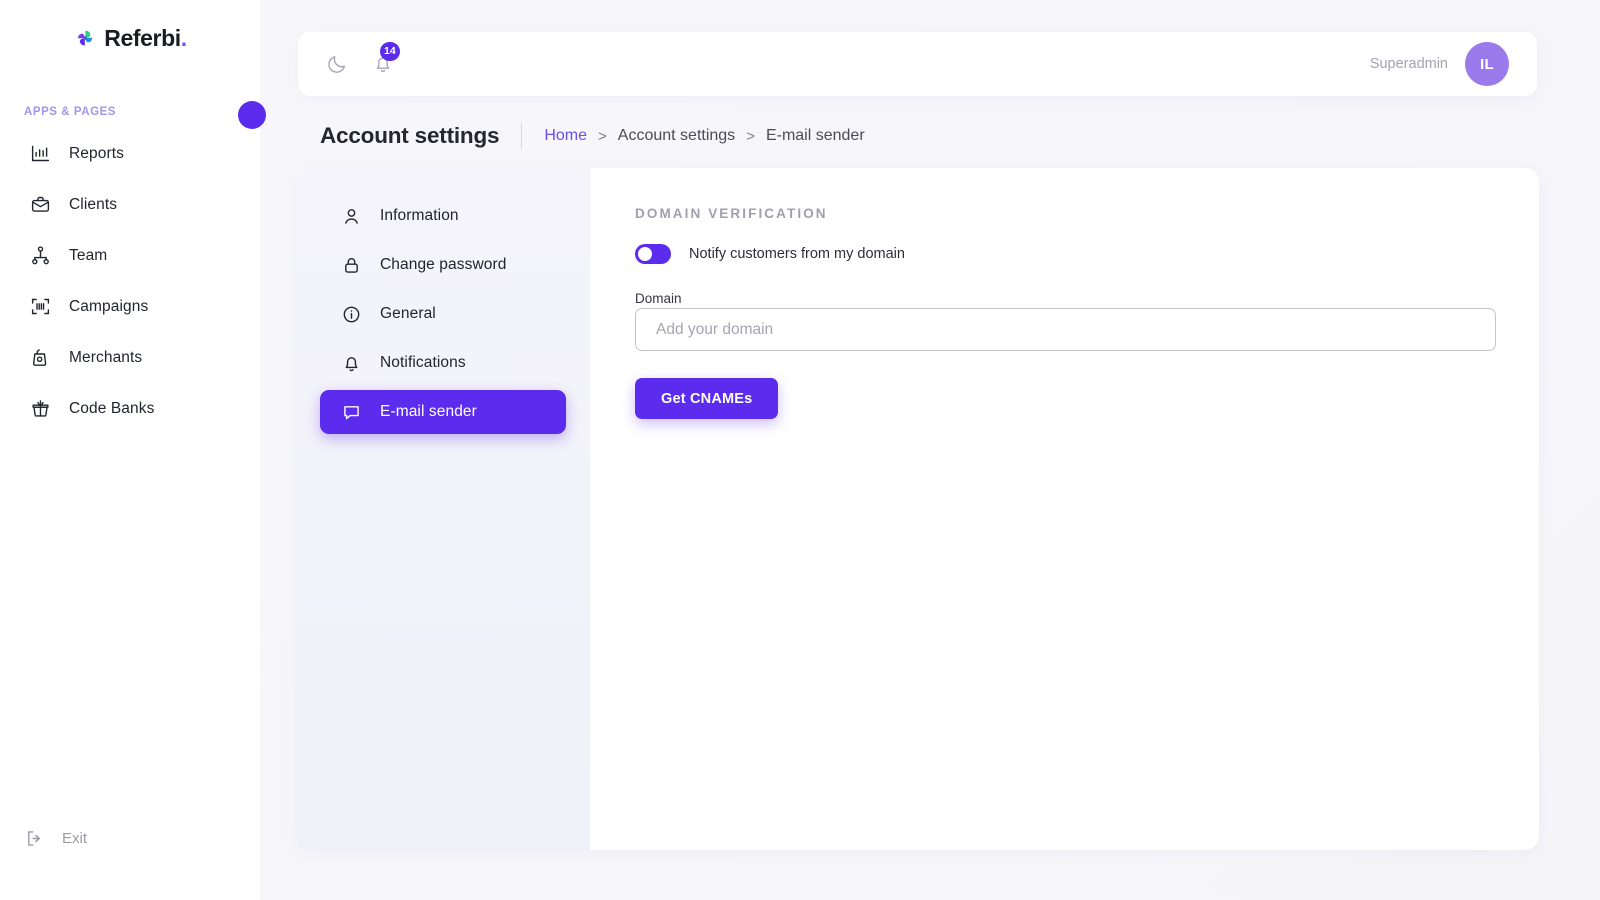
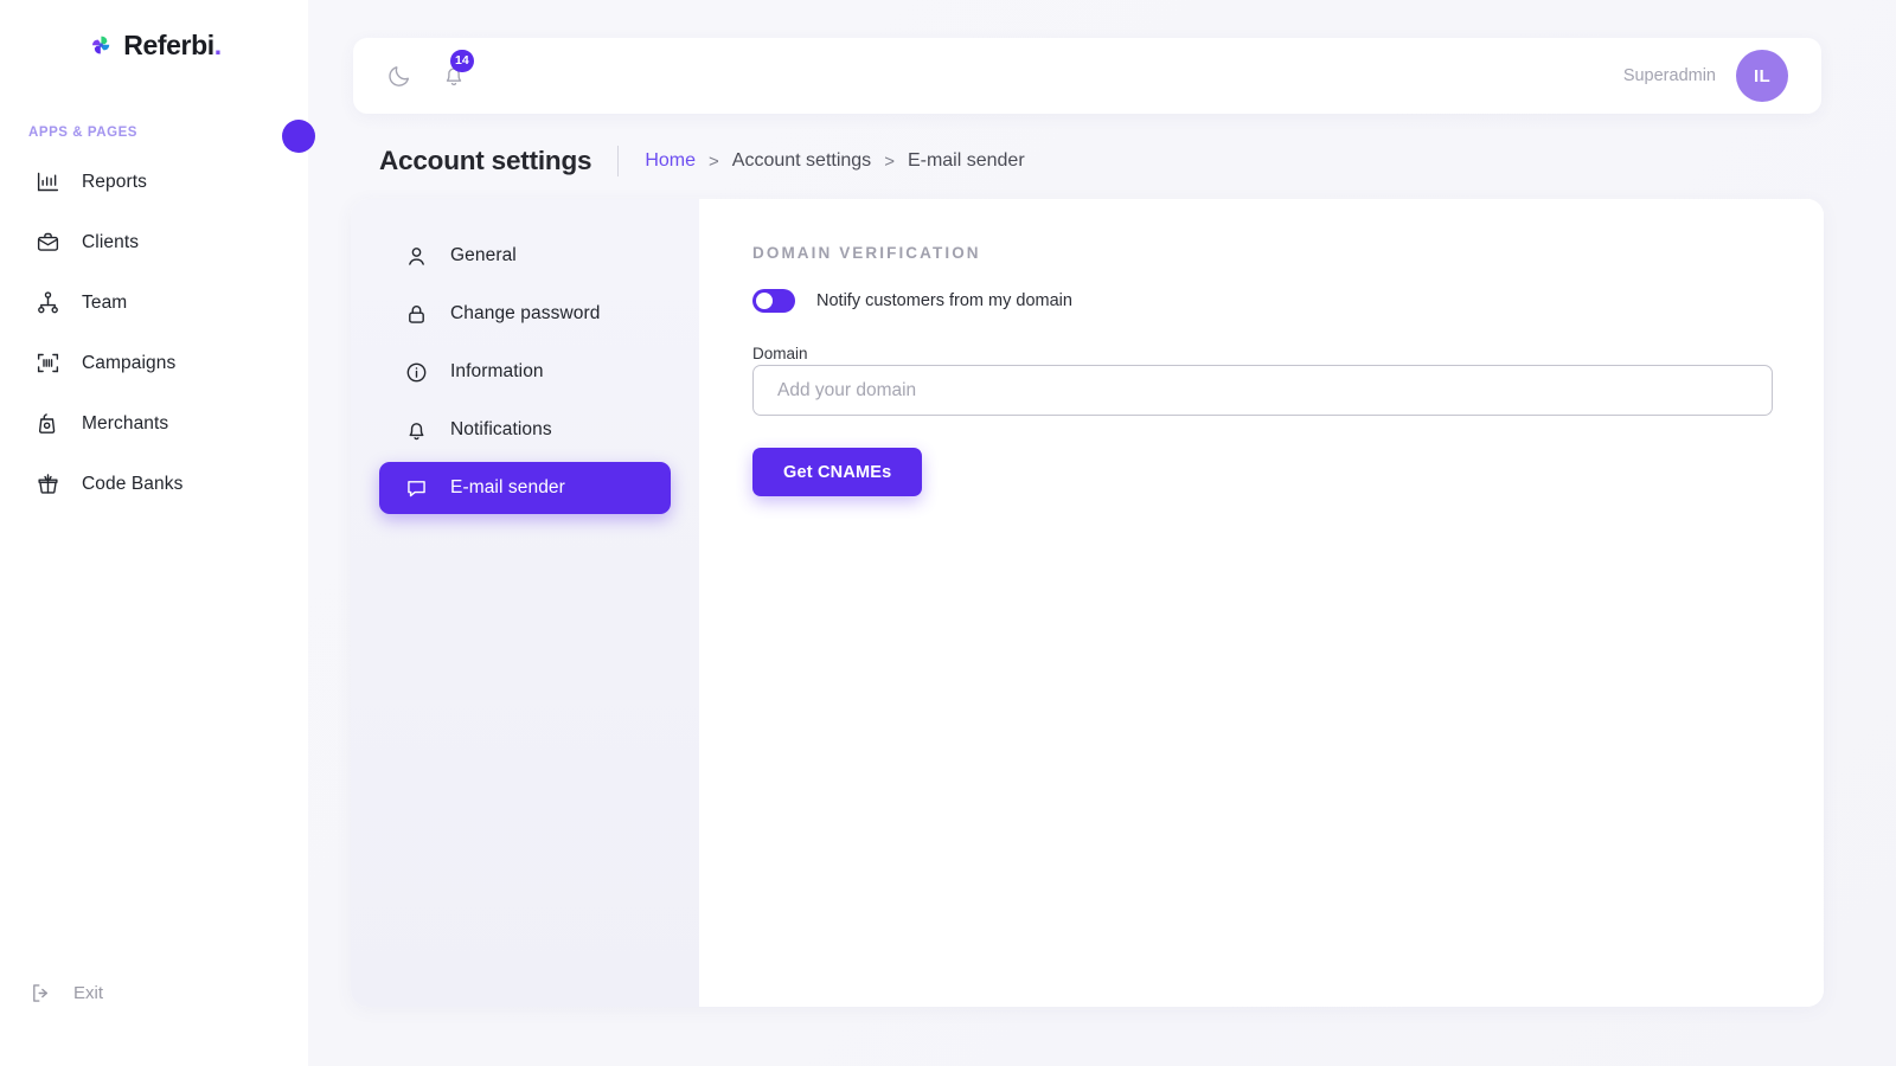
  Referbi.
  APPS & PAGES
  Reports
  Clients
  Team
  Campaigns
  Merchants
  Code Banks
  Exit
  14
  Superadmin
  IL
  Account settings
  Home
  >
  Account settings
  >
  E-mail sender
- Information
+ General
  Change password
- General
+ Information
  Notifications
  E-mail sender
  DOMAIN VERIFICATION
  Notify customers from my domain
  Domain Add your domain
  Get CNAMEs
